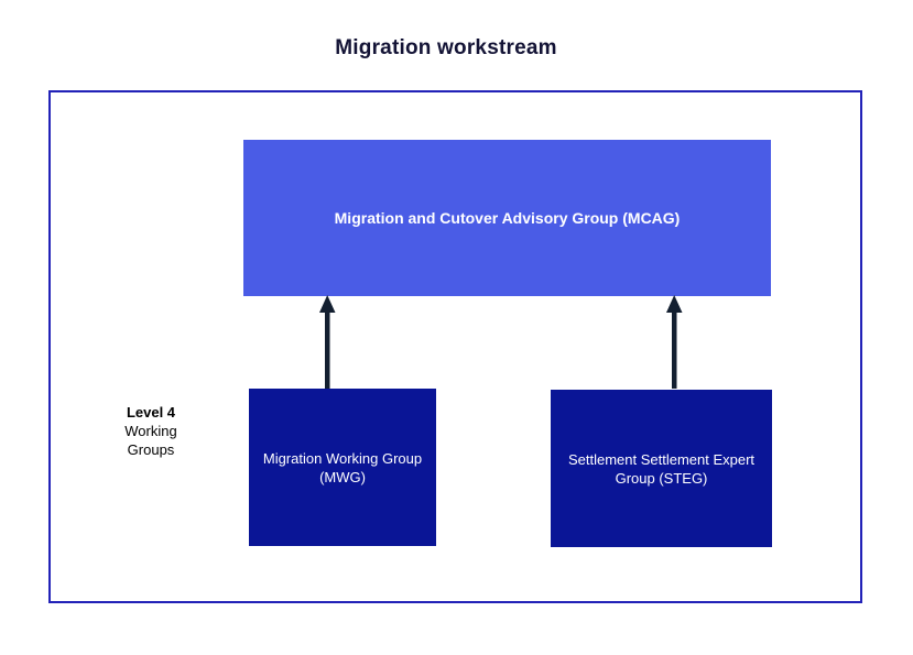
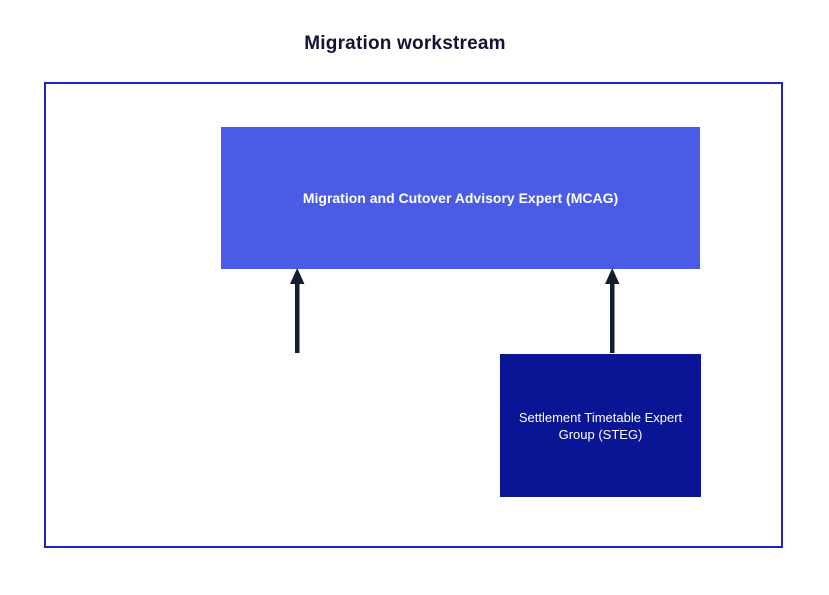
  Migration workstream
- Migration and Cutover Advisory Group (MCAG)
+ Migration and Cutover Advisory Expert (MCAG)
- Level 4
- Working
- Groups
- Migration Working Group (MWG)
- Settlement Settlement Expert Group (STEG)
+ Settlement Timetable Expert Group (STEG)
